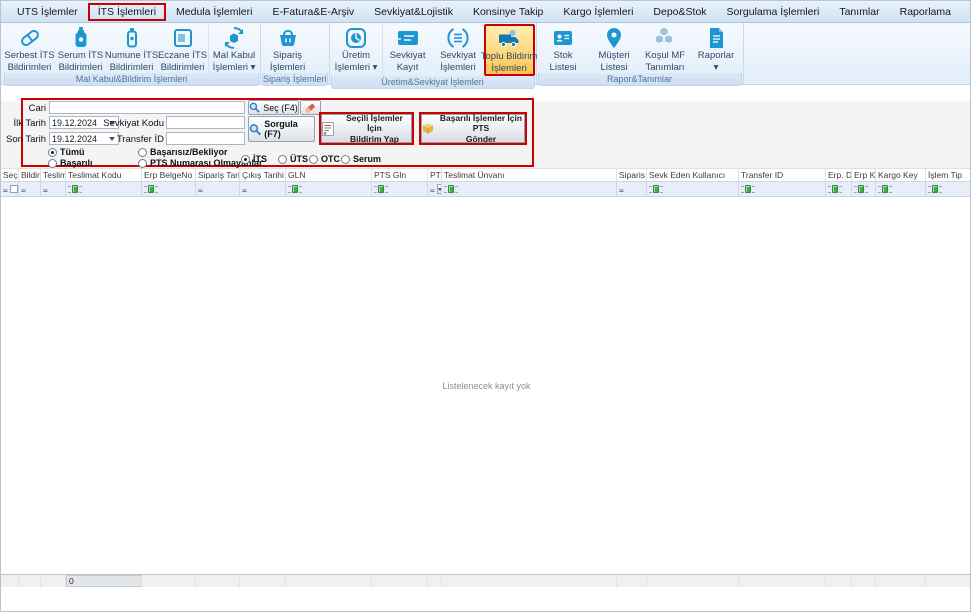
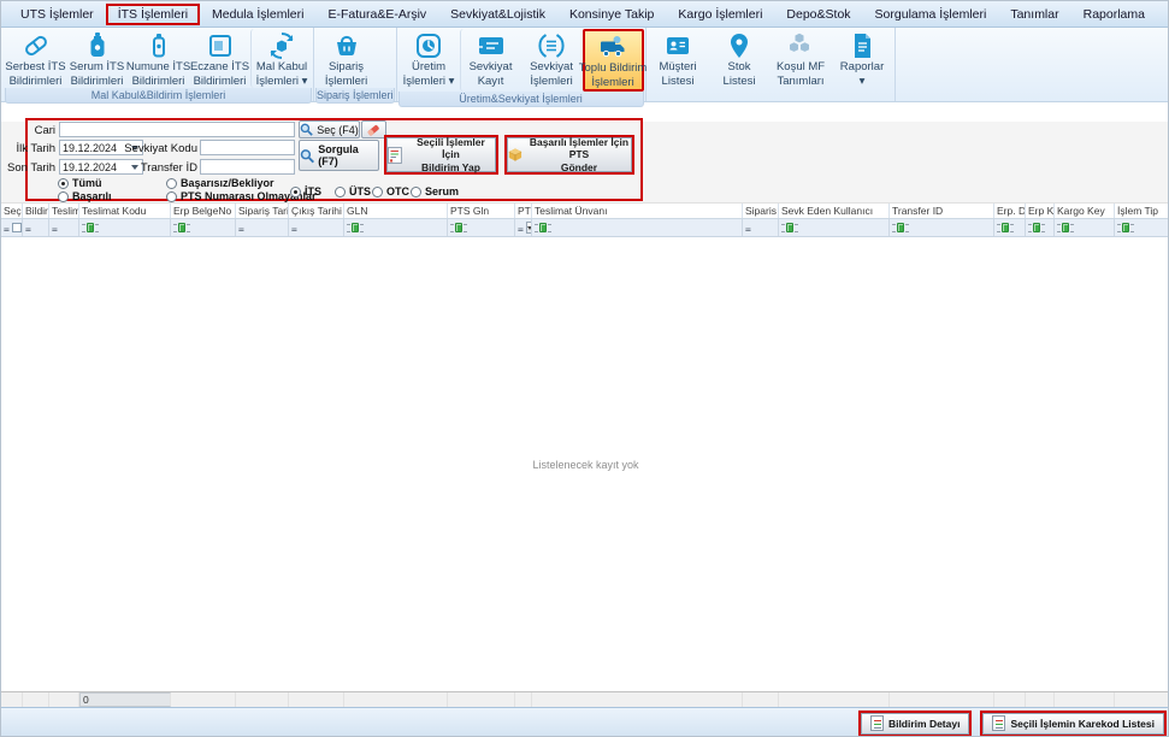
  UTS İşlemler
  İTS İşlemleri
  Medula İşlemleri
  E-Fatura&E-Arşiv
  Sevkiyat&Lojistik
  Konsinye Takip
  Kargo İşlemleri
  Depo&Stok
  Sorgulama İşlemleri
  Tanımlar
  Raporlama
  Serbest İTS
  Bildirimleri
  Serum İTS
  Bildirimleri
  Numune İTS
  Bildirimleri
  Eczane İTS
  Bildirimleri
  Mal Kabul
  İşlemleri ▾
  Mal Kabul&Bildirim İşlemleri
  Sipariş
  İşlemleri
  Sipariş İşlemleri
  Üretim
  İşlemleri ▾
  Sevkiyat
  Kayıt
  Sevkiyat
  İşlemleri
  Toplu Bildirim
  İşlemleri
  Üretim&Sevkiyat İşlemleri
- Stok
+ Müşteri
  Listesi
- Müşteri
+ Stok
  Listesi
  Koşul MF
  Tanımları
  Raporlar
  ▾
- Rapor&Tanımlar
  Cari
  Seç (F4)
  İlk Tarih
  19.12.2024
  Sevkiyat Kodu
  Son Tarih
  19.12.2024
  Transfer İD
  Sorgula (F7)
  Seçili İşlemler İçin
  Bildirim Yap
  Başarılı İşlemler İçin PTS
  Gönder
  Tümü
  Başarısız/Bekliyor
  Başarılı
  PTS Numarası Olmaynlar
  İTS
  ÜTS
  OTC
  Serum
  Seç
  Bildiri
  Teslim
  Teslimat Kodu
  Erp BelgeNo
  Sipariş Tari
  Çıkış Tarihi
  GLN
  PTS Gln
  Teslimat Ünvanı
  Siparis
  Sevk Eden Kullanıcı
  Transfer ID
  Erp. D
  Kargo Key
  İşlem Tip
  Listelenecek kayıt yok
  0
+ Bildirim Detayı
+ Seçili İşlemin Karekod Listesi
